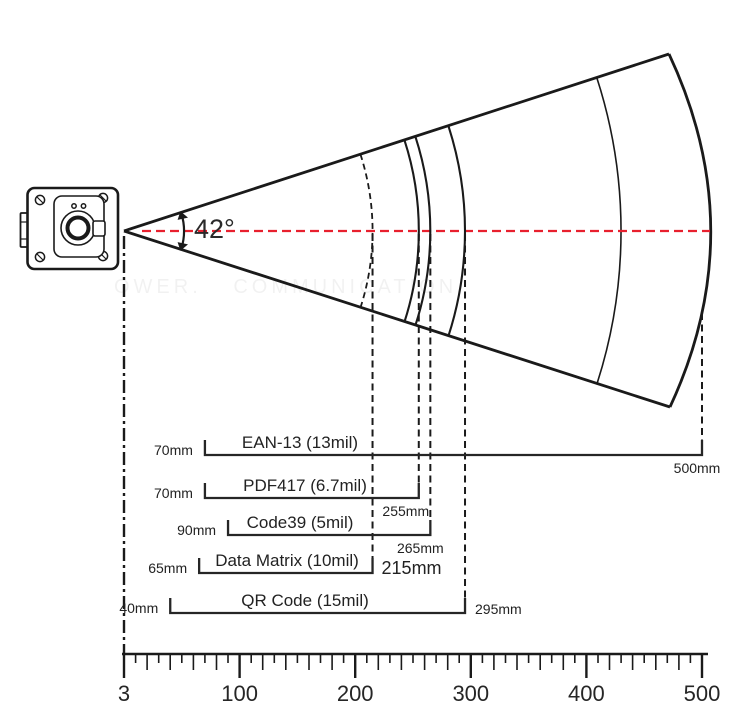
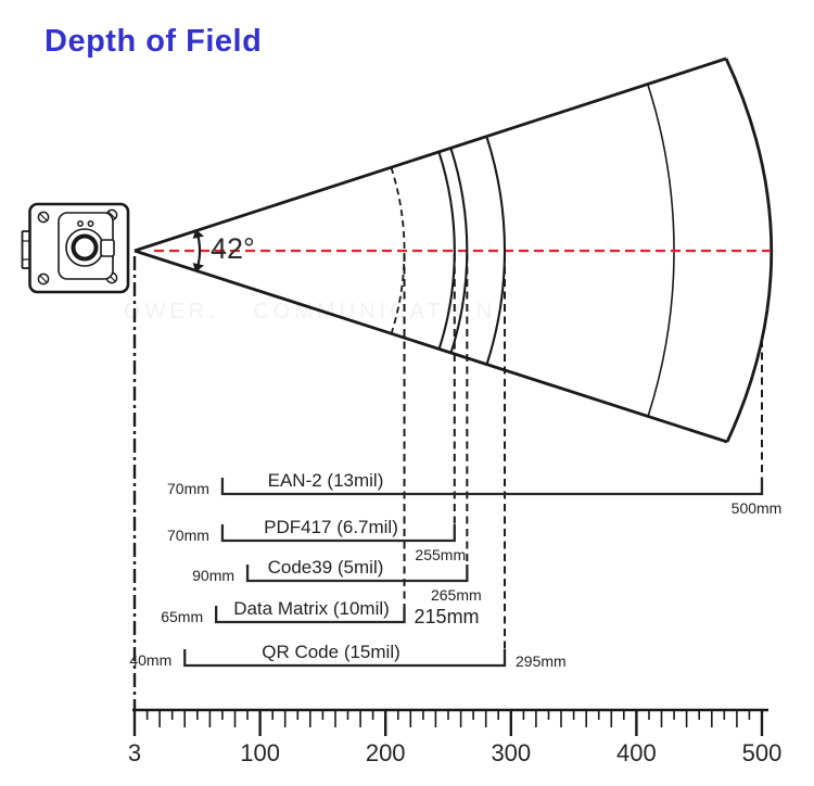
  WER. COMMUNICATON
+ Depth of Field
  42°
- EAN-13 (13mil)
+ EAN-2 (13mil)
  70mm
  500mm
  PDF417 (6.7mil)
  70mm
  255mm
  Code39 (5mil)
  90mm
  265mm
  Data Matrix (10mil)
  65mm
  215mm
  QR Code (15mil)
  40mm
  295mm
  3
  100
  200
  300
  400
  500
